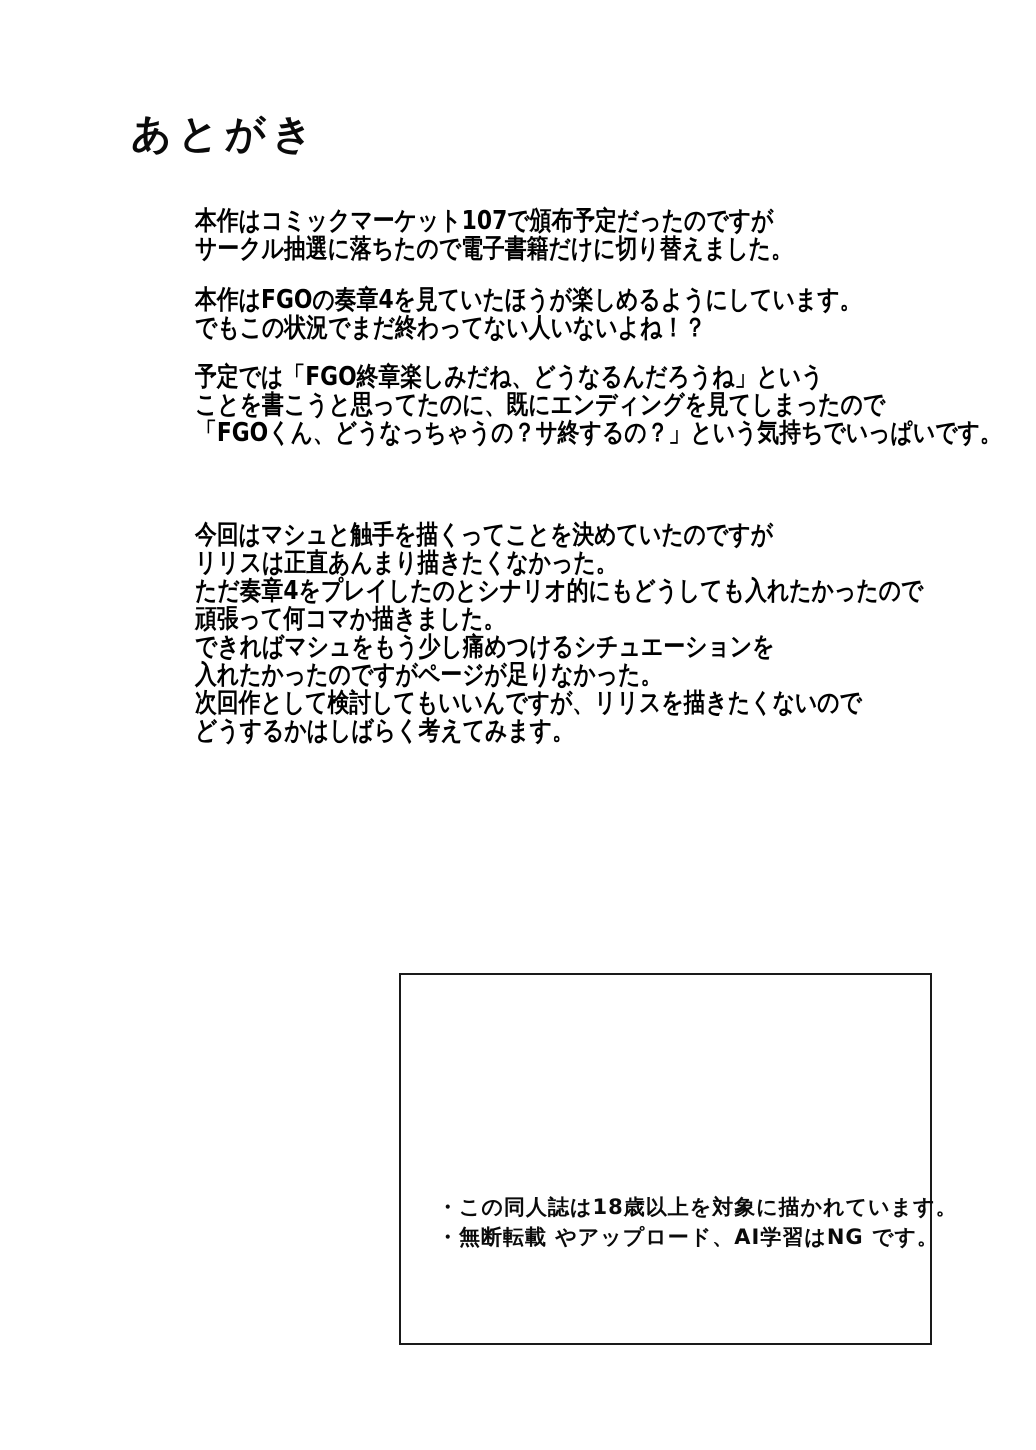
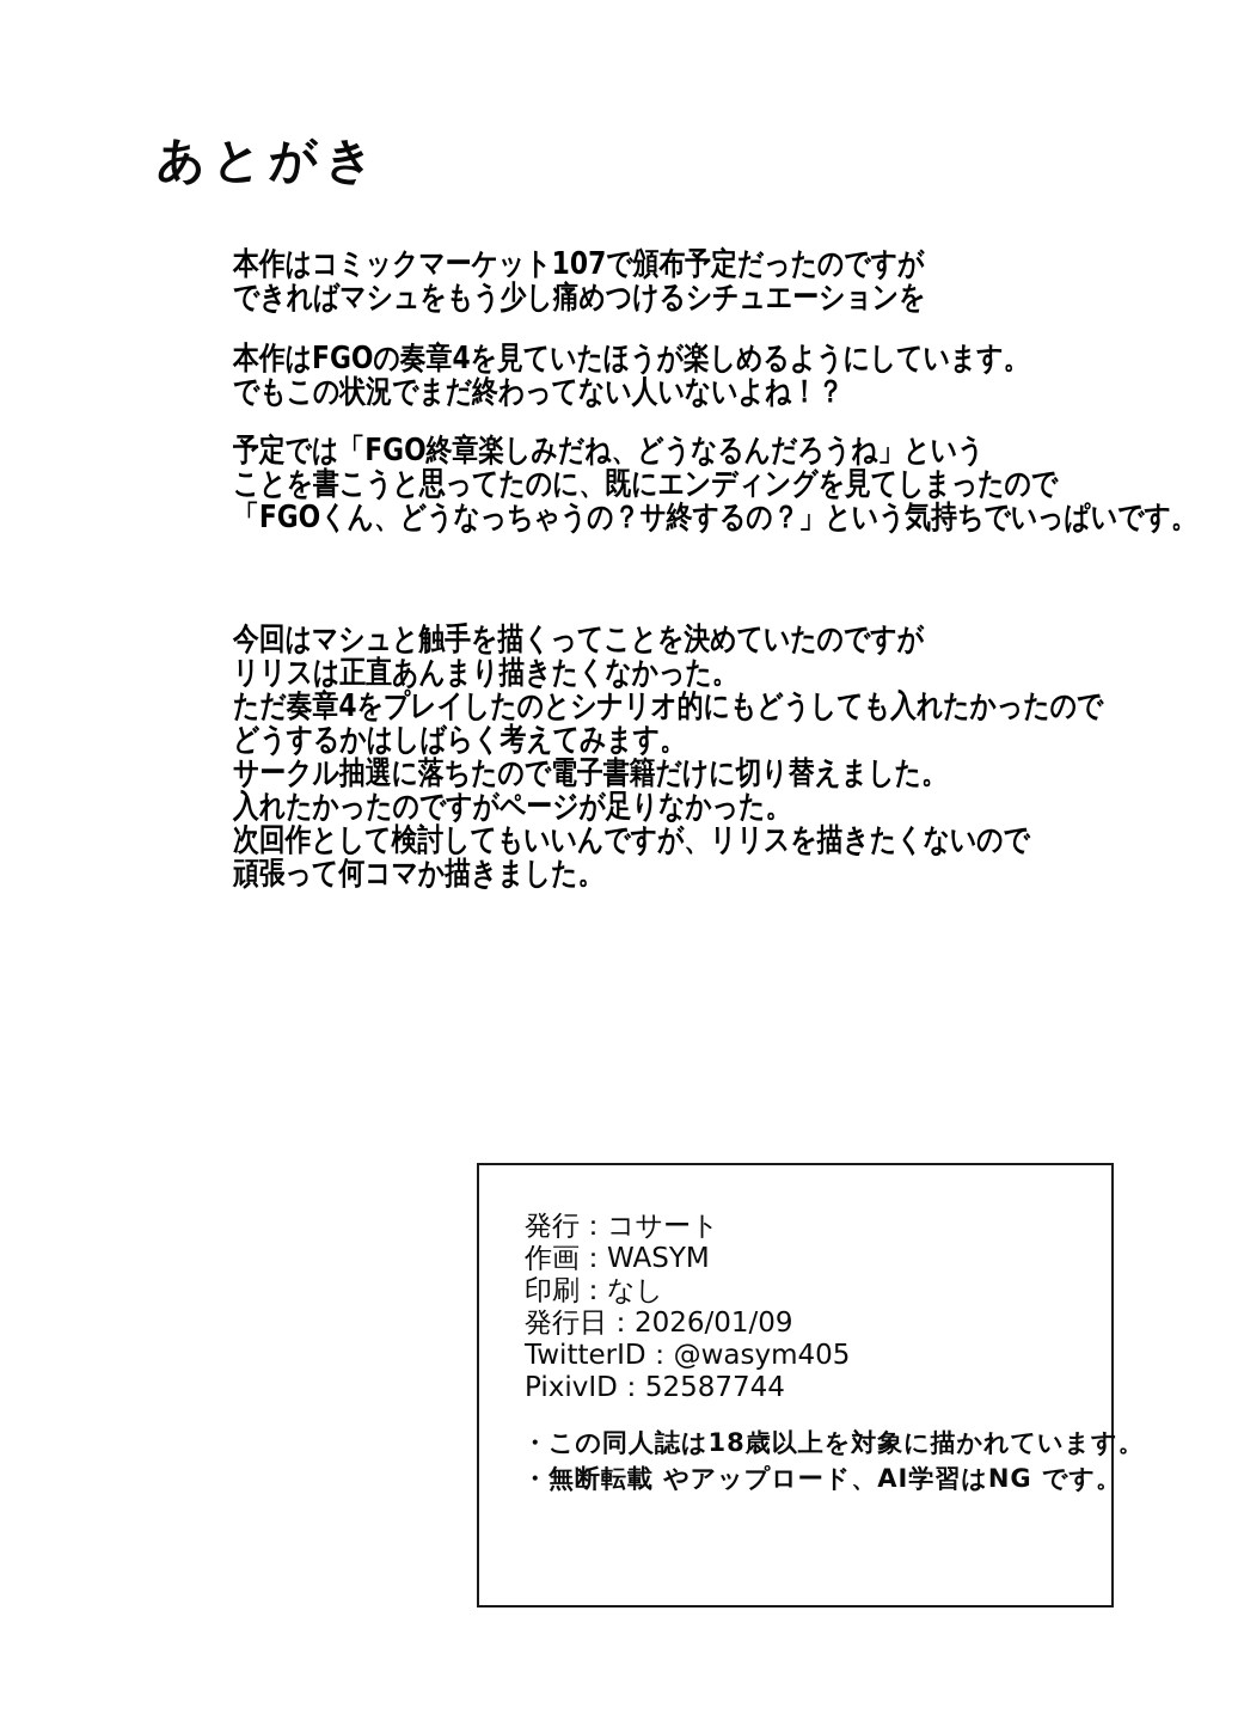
  あとがき
  本作はコミックマーケット107で頒布予定だったのですが
- サークル抽選に落ちたので電子書籍だけに切り替えました。
+ できればマシュをもう少し痛めつけるシチュエーションを
  本作はFGOの奏章4を見ていたほうが楽しめるようにしています。
  でもこの状況でまだ終わってない人いないよね！？
  予定では「FGO終章楽しみだね、どうなるんだろうね」という
  ことを書こうと思ってたのに、既にエンディングを見てしまったので
  「FGOくん、どうなっちゃうの？サ終するの？」という気持ちでいっぱいです。
  今回はマシュと触手を描くってことを決めていたのですが
  リリスは正直あんまり描きたくなかった。
  ただ奏章4をプレイしたのとシナリオ的にもどうしても入れたかったので
- 頑張って何コマか描きました。
+ どうするかはしばらく考えてみます。
- できればマシュをもう少し痛めつけるシチュエーションを
+ サークル抽選に落ちたので電子書籍だけに切り替えました。
  入れたかったのですがページが足りなかった。
  次回作として検討してもいいんですが、リリスを描きたくないので
- どうするかはしばらく考えてみます。
+ 頑張って何コマか描きました。
+ 発行：コサート
+ 作画：WASYM
+ 印刷：なし
+ 発行日：2026/01/09
+ TwitterID：@wasym405
+ PixivID：52587744
  ・この同人誌は18歳以上を対象に描かれています。
  ・無断転載 やアップロード、AI学習はNG です。
